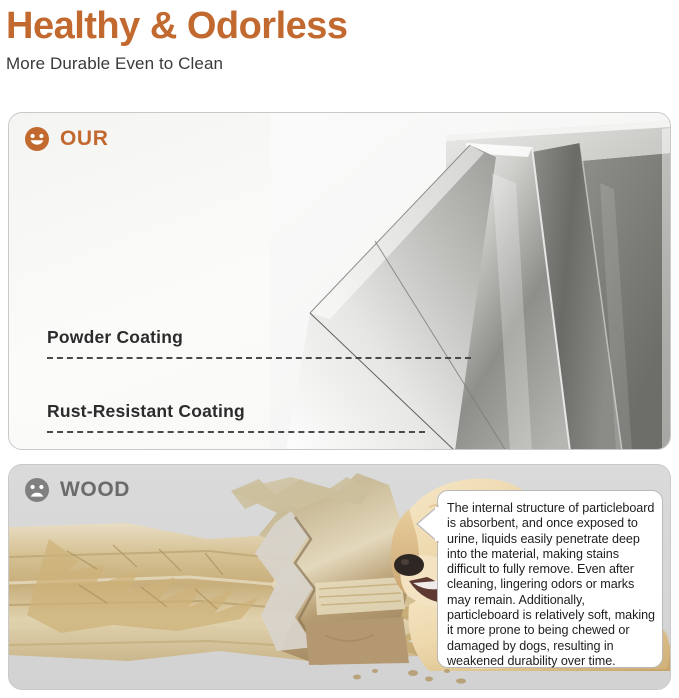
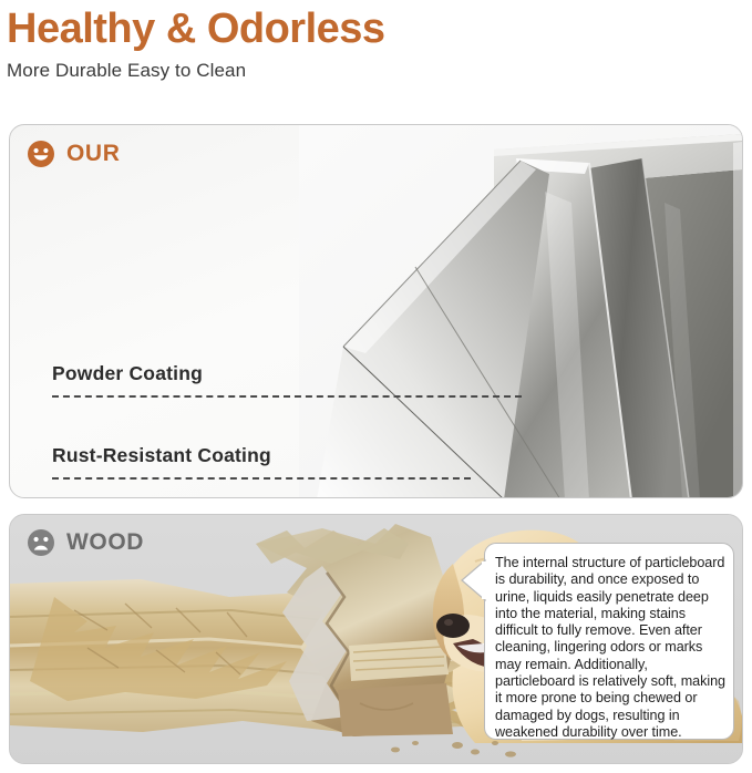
  Healthy & Odorless
- More Durable Even to Clean
+ More Durable Easy to Clean
  Powder Coating
  Rust-Resistant Coating
  OUR
  WOOD
- The internal structure of particleboard is absorbent, and once exposed to urine, liquids easily penetrate deep into the material, making stains difficult to fully remove. Even after cleaning, lingering odors or marks may remain. Additionally, particleboard is relatively soft, making it more prone to being chewed or damaged by dogs, resulting in weakened durability over time.
+ The internal structure of particleboard is durability, and once exposed to urine, liquids easily penetrate deep into the material, making stains difficult to fully remove. Even after cleaning, lingering odors or marks may remain. Additionally, particleboard is relatively soft, making it more prone to being chewed or damaged by dogs, resulting in weakened durability over time.
